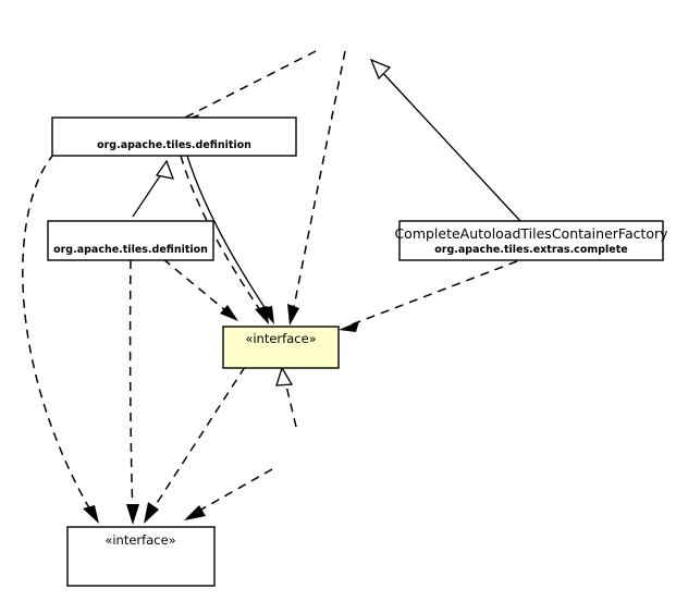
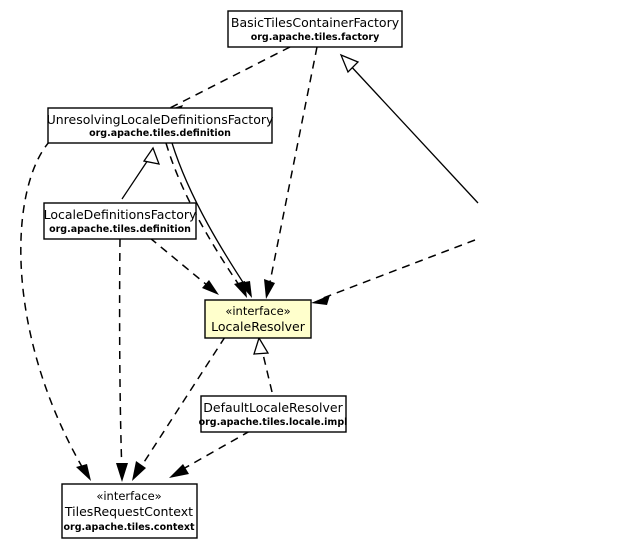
+ BasicTilesContainerFactory
+ org.apache.tiles.factory
+ UnresolvingLocaleDefinitionsFactory
  org.apache.tiles.definition
+ LocaleDefinitionsFactory
  org.apache.tiles.definition
- CompleteAutoloadTilesContainerFactory
- org.apache.tiles.extras.complete
  «interface»
+ LocaleResolver
+ DefaultLocaleResolver
+ org.apache.tiles.locale.impl
  «interface»
+ TilesRequestContext
+ org.apache.tiles.context
